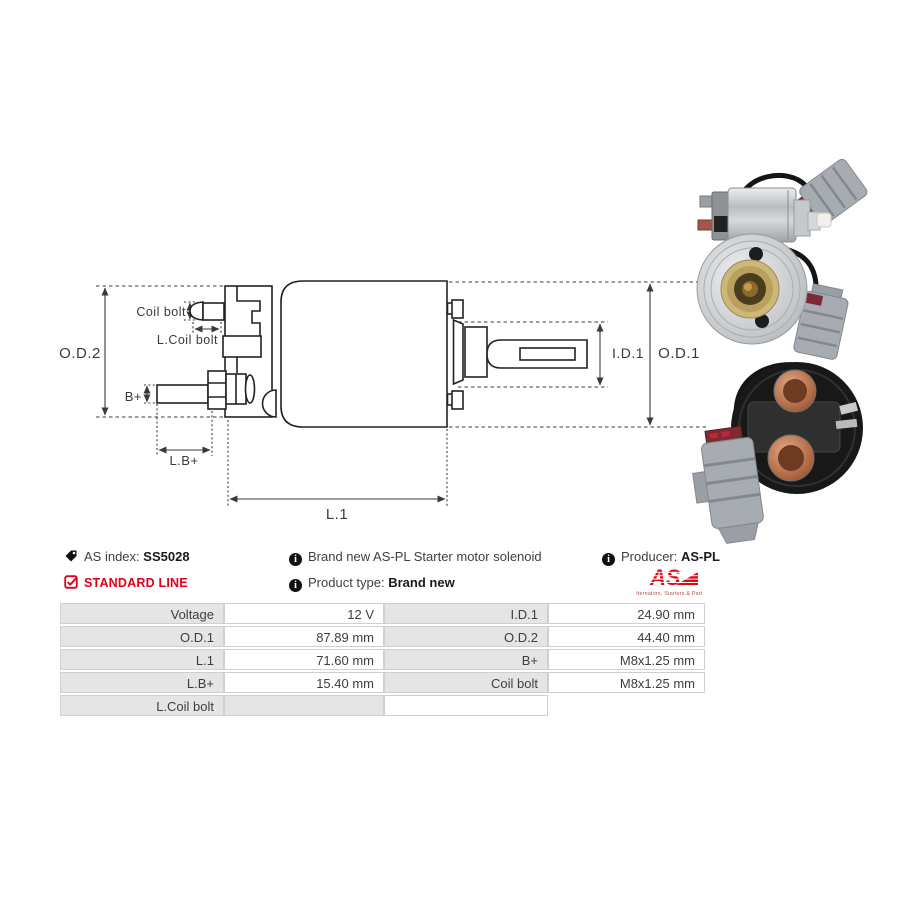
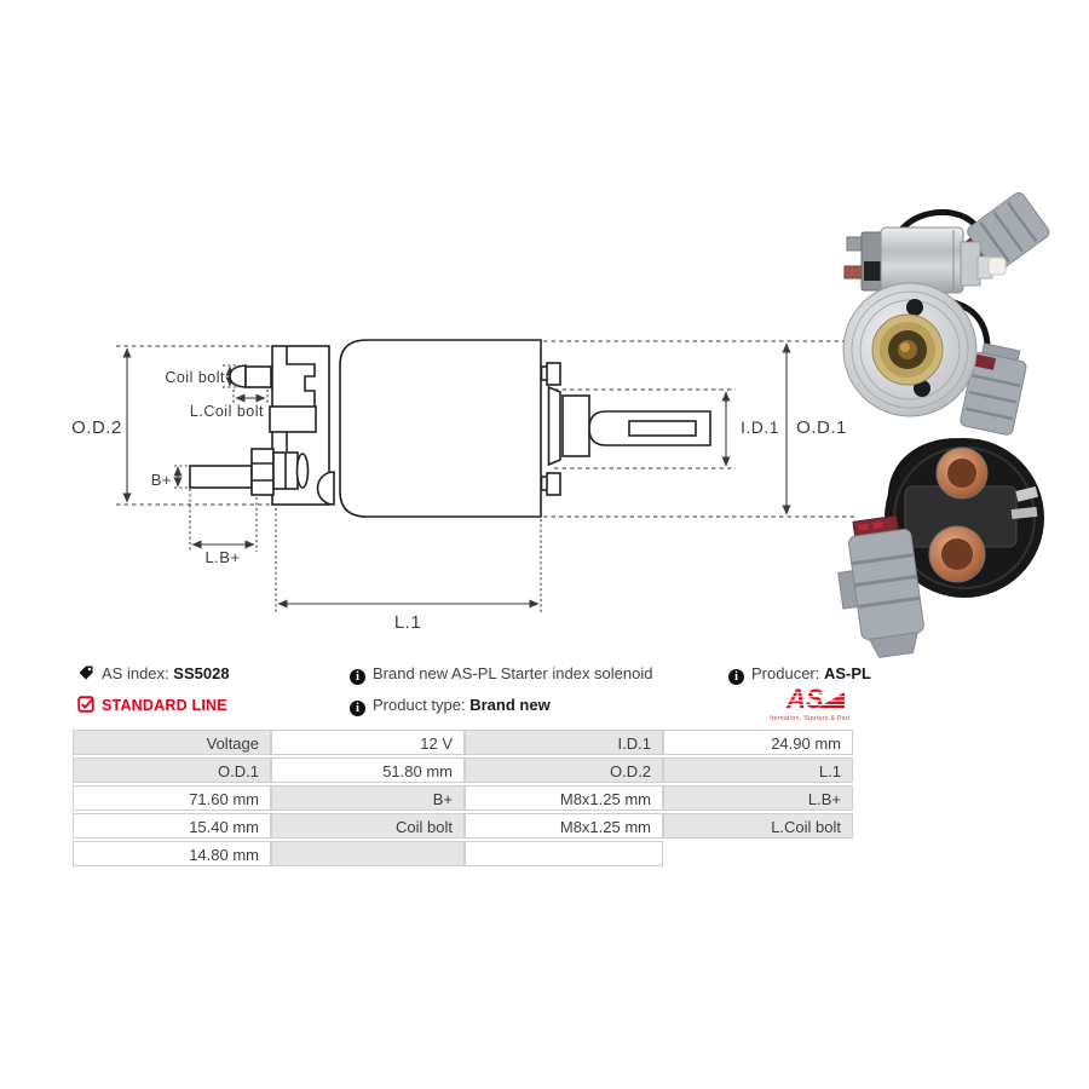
  O.D.2
  O.D.1
  I.D.1
  L.1
  L.B+
  B+
  Coil bolt
  L.Coil bolt
  AS index: SS5028
  STANDARD LINE
- i Brand new AS-PL Starter motor solenoid
+ i Brand new AS-PL Starter index solenoid
  i Product type: Brand new
  i Producer: AS-PL
  AS
  Voltage
  12 V
  I.D.1
  24.90 mm
  O.D.1
- 87.89 mm
+ 51.80 mm
  O.D.2
- 44.40 mm
  L.1
  71.60 mm
  B+
  M8x1.25 mm
  L.B+
  15.40 mm
  Coil bolt
  M8x1.25 mm
  L.Coil bolt
+ 14.80 mm
